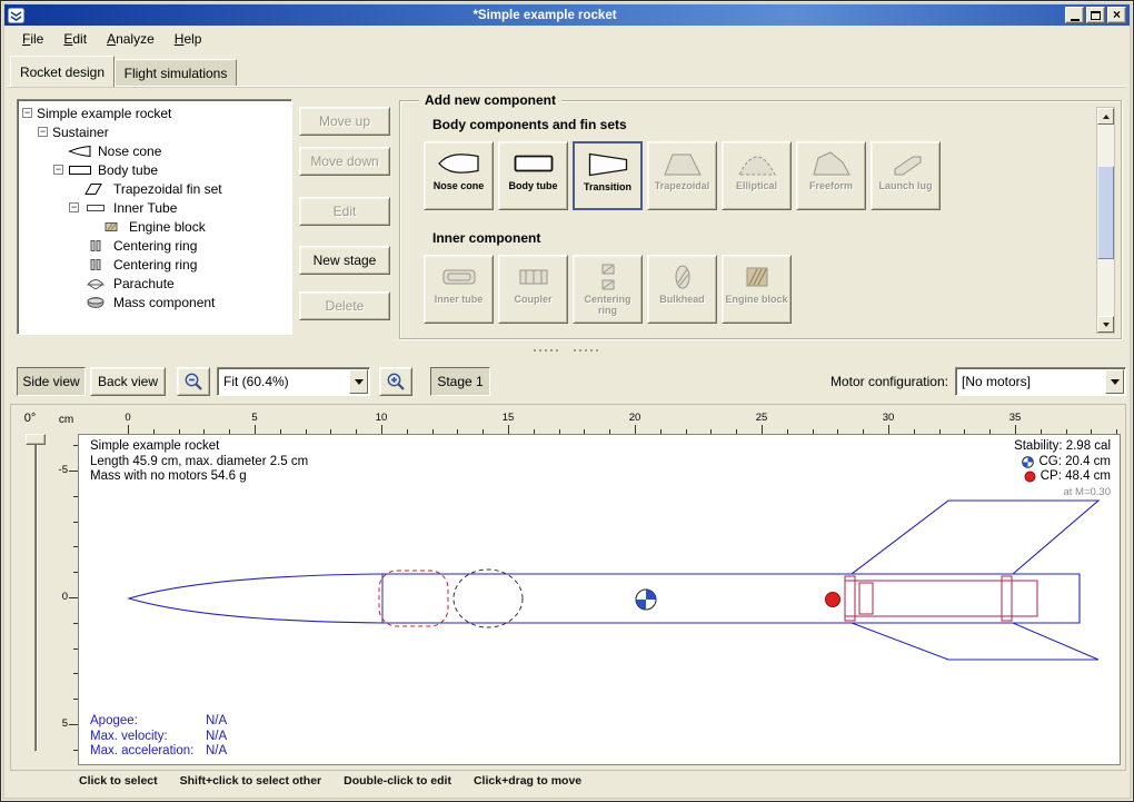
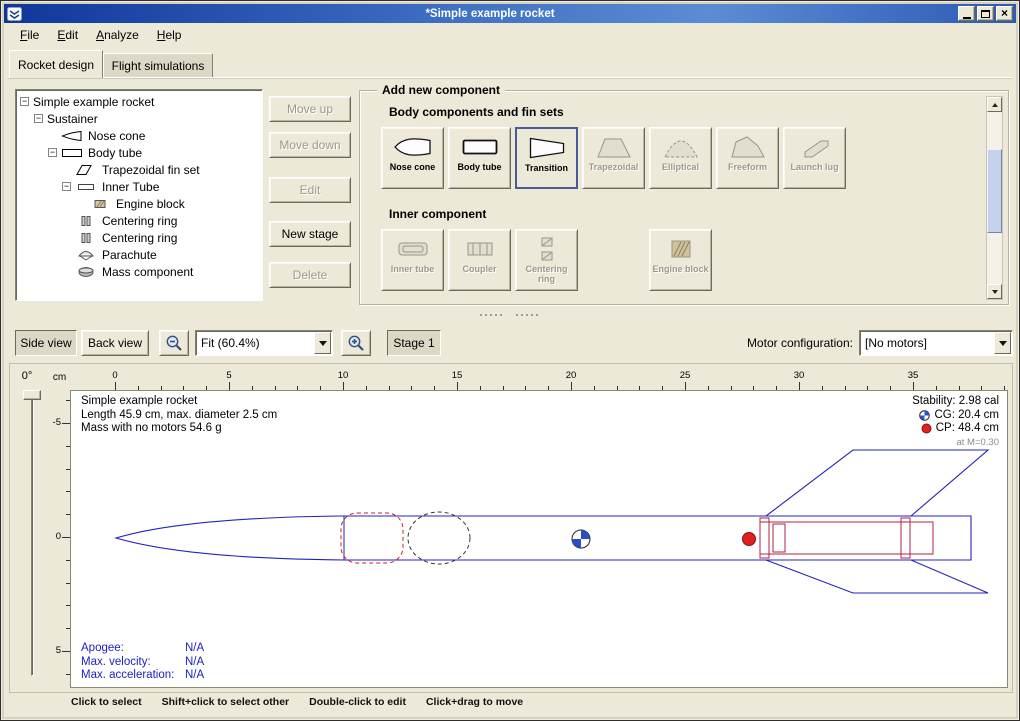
  *Simple example rocket
  ×
  File
  Edit
  Analyze
  Help
  Rocket design
  Flight simulations
  −
  Simple example rocket
  −
  Sustainer
  Nose cone
  −
  Body tube
  Trapezoidal fin set
  −
  Inner Tube
  Engine block
  Centering ring
  Centering ring
  Parachute
  Mass component
  Move up
  Move down
  Edit
  New stage
  Delete
  Add new component
  Body components and fin sets
  Nose cone
  Body tube
  Transition
  Trapezoidal
  Elliptical
  Freeform
  Launch lug
  Inner component
  Inner tube
  Coupler
  Centering ring
- Bulkhead
  Engine block
  Side view
  Back view
  Fit (60.4%)
  Stage 1
  Motor configuration:
  [No motors]
  0°
  cm
  0
  5
  10
  15
  20
  25
  30
  35
  -5
  0
  5
  Simple example rocket
  Length 45.9 cm, max. diameter 2.5 cm
  Mass with no motors 54.6 g
  Stability: 2.98 cal
  CG: 20.4 cm
  CP: 48.4 cm
  at M=0.30
  Apogee: N/A
  Max. velocity: N/A
  Max. acceleration: N/A
  Click to select
  Shift+click to select other
  Double-click to edit
  Click+drag to move
